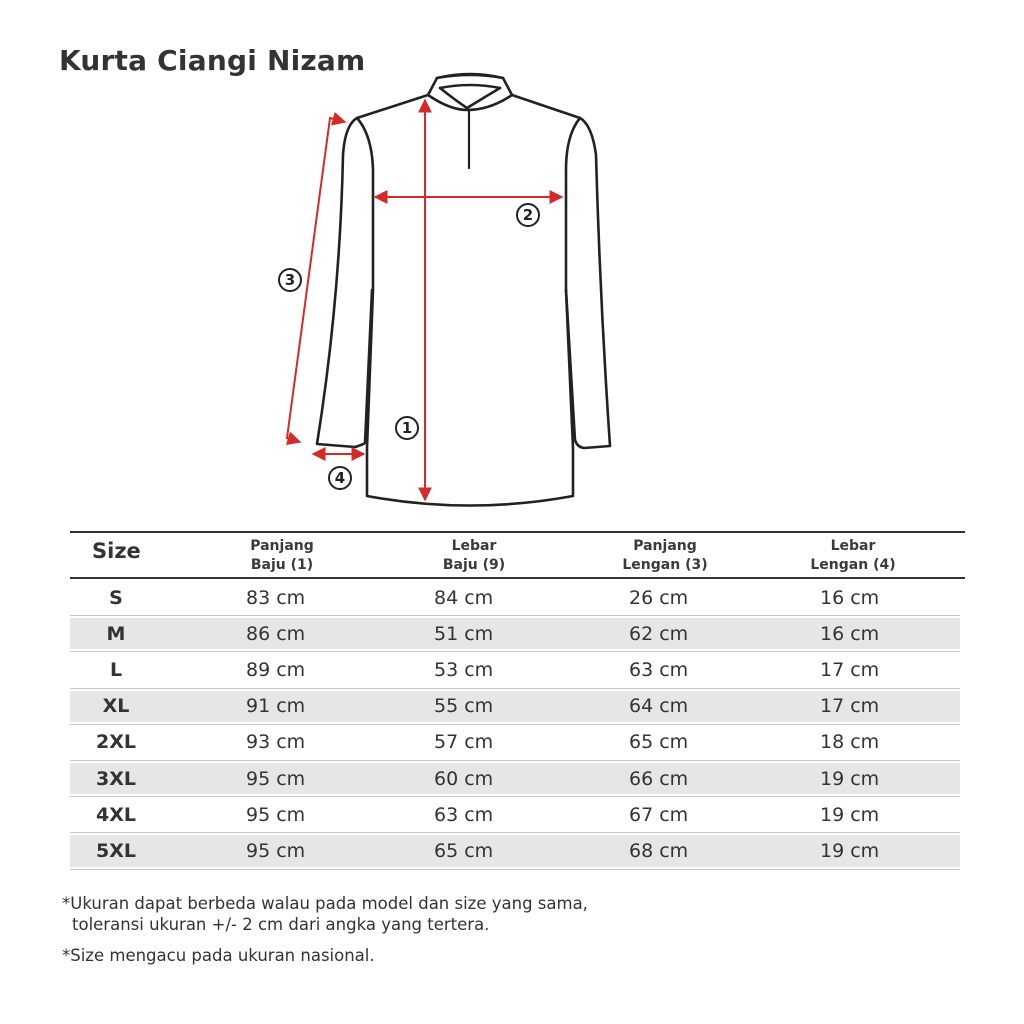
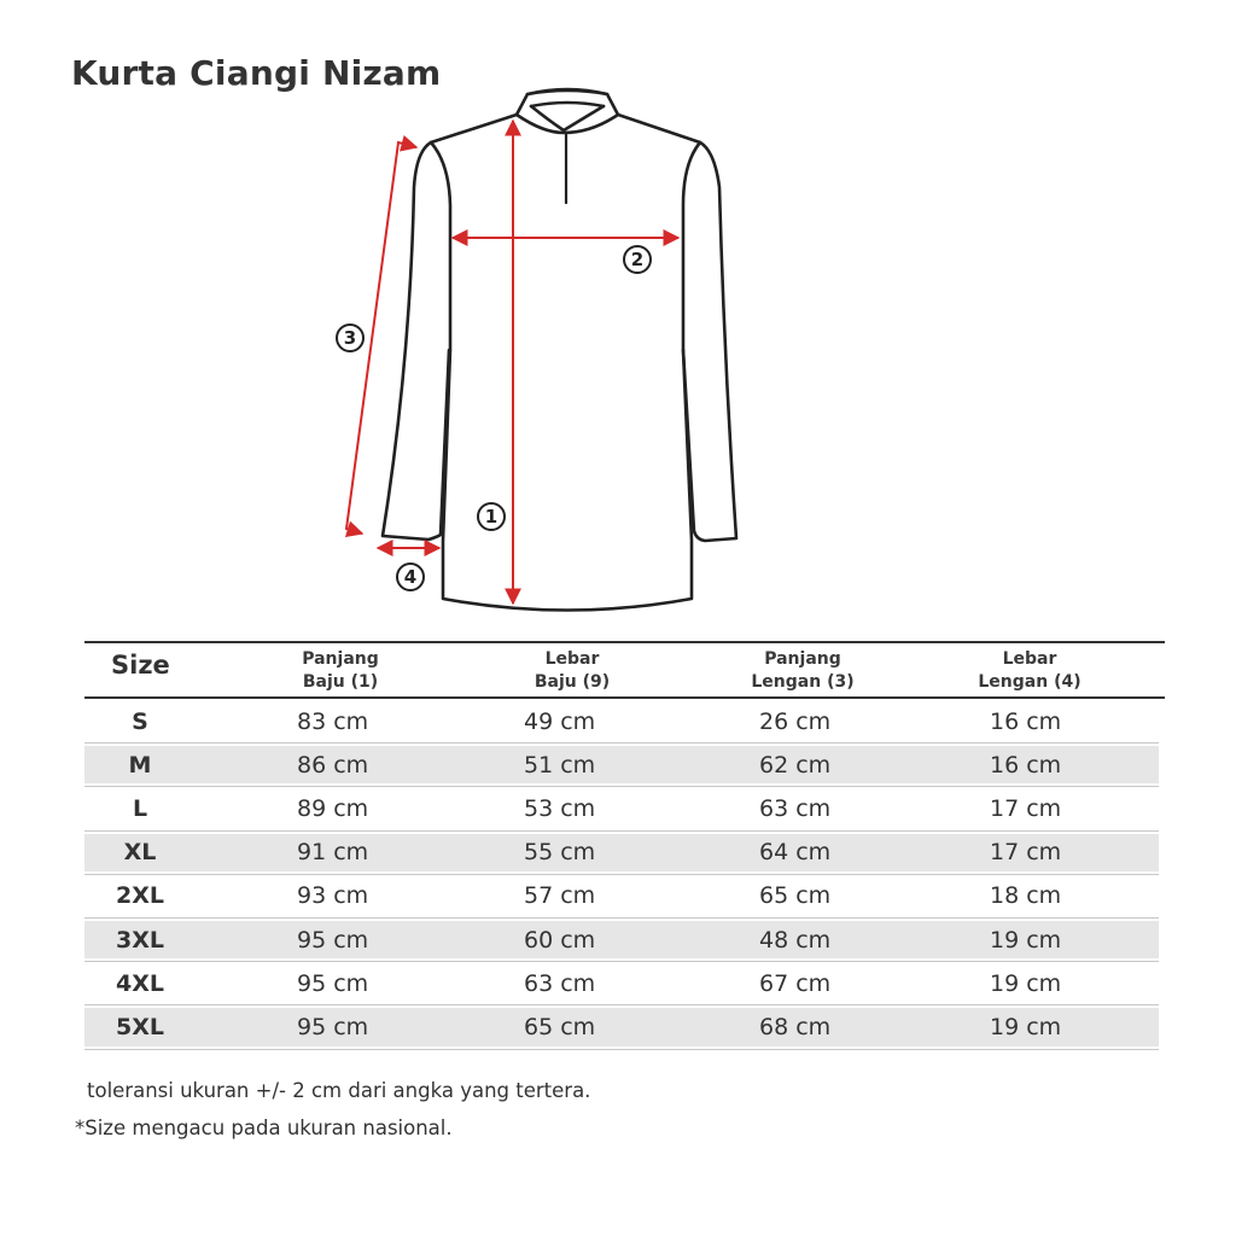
  Kurta Ciangi Nizam
  1
  2
  3
  4
  Size
  Panjang
  Baju (1)
  Lebar
  Baju (9)
  Panjang
  Lengan (3)
  Lebar
  Lengan (4)
  S
  83 cm
- 84 cm
+ 49 cm
  26 cm
  16 cm
  M
  86 cm
  51 cm
  62 cm
  16 cm
  L
  89 cm
  53 cm
  63 cm
  17 cm
  XL
  91 cm
  55 cm
  64 cm
  17 cm
  2XL
  93 cm
  57 cm
  65 cm
  18 cm
  3XL
  95 cm
  60 cm
- 66 cm
+ 48 cm
  19 cm
  4XL
  95 cm
  63 cm
  67 cm
  19 cm
  5XL
  95 cm
  65 cm
  68 cm
  19 cm
- *Ukuran dapat berbeda walau pada model dan size yang sama,
  toleransi ukuran +/- 2 cm dari angka yang tertera.
  *Size mengacu pada ukuran nasional.
